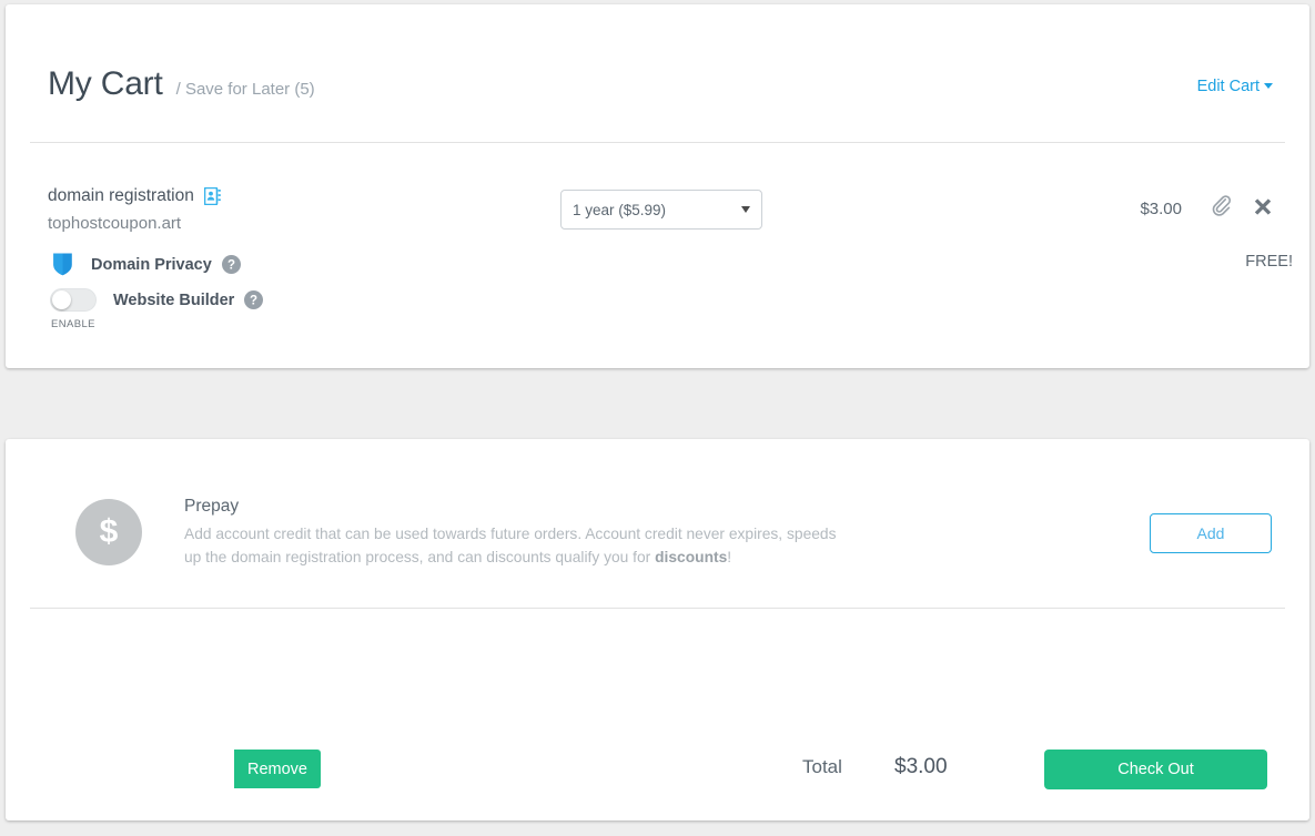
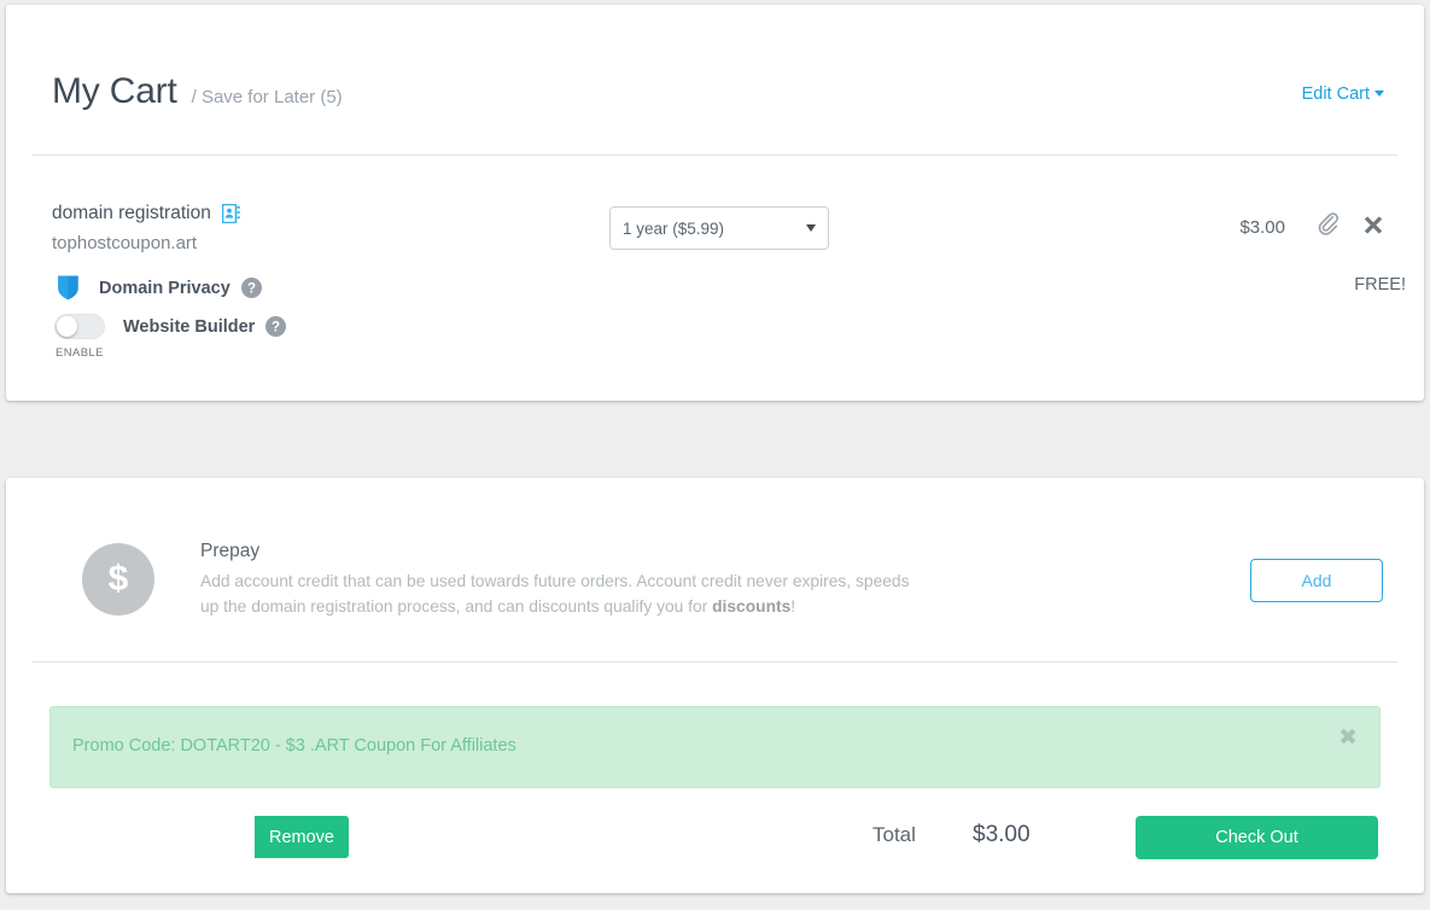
  My Cart
  / Save for Later (5)
  Edit Cart
  domain registration
  tophostcoupon.art
  1 year ($5.99)
  $3.00
  Domain Privacy
  ?
  Website Builder
  ?
  ENABLE
  FREE!
  $
  Prepay
  Add account credit that can be used towards future orders. Account credit never expires, speeds up the domain registration process, and can discounts qualify you for discounts!
  Add
+ Promo Code: DOTART20 - $3 .ART Coupon For Affiliates
+ ✖
  Remove
  Total
  $3.00
  Check Out
